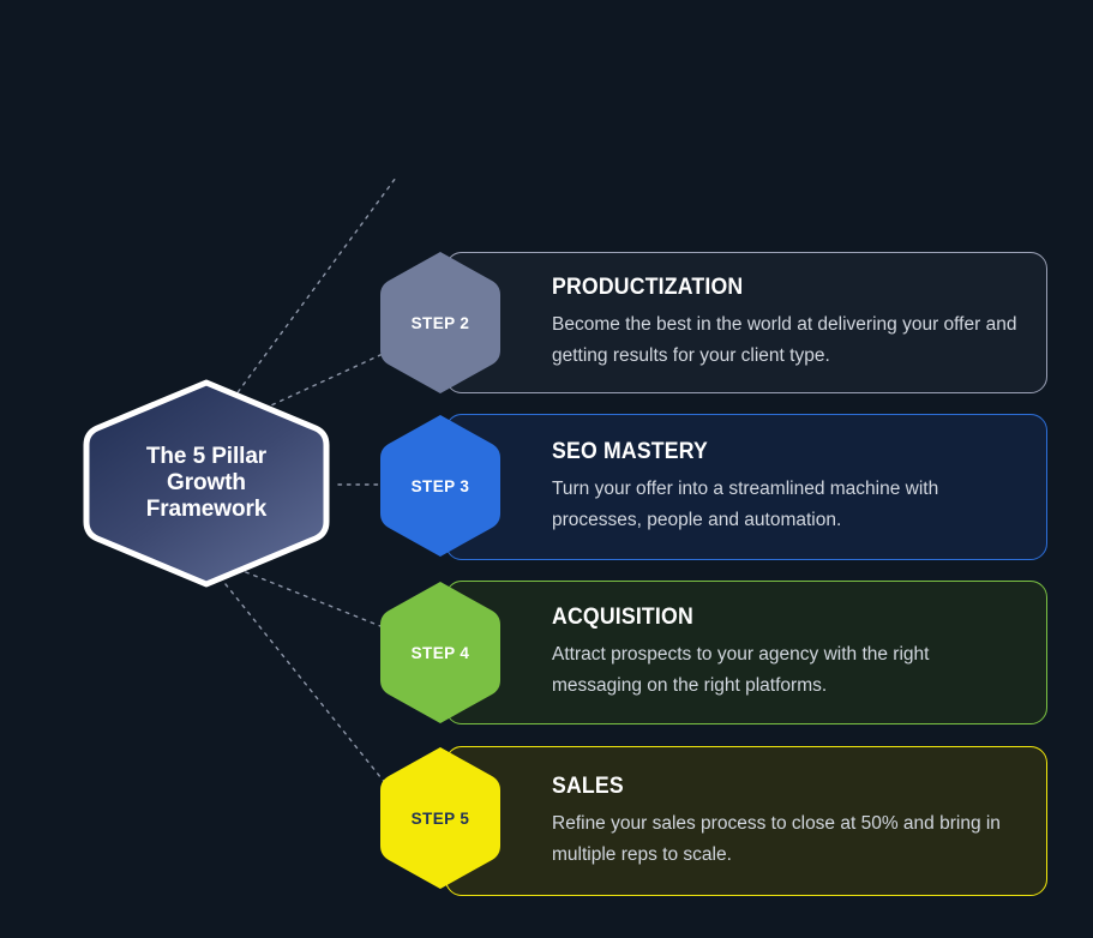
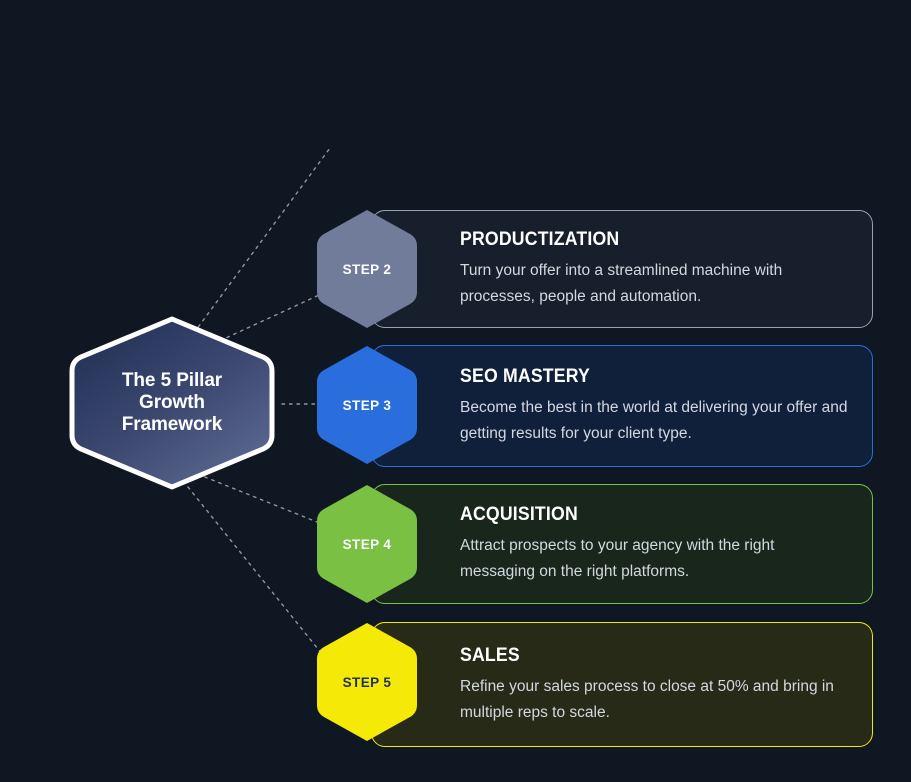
  The 5 Pillar
  Growth
  Framework
  PRODUCTIZATION
- Become the best in the world at delivering your offer and getting results for your client type.
+ Turn your offer into a streamlined machine with processes, people and automation.
  STEP 2
  SEO MASTERY
- Turn your offer into a streamlined machine with processes, people and automation.
+ Become the best in the world at delivering your offer and getting results for your client type.
  STEP 3
  ACQUISITION
  Attract prospects to your agency with the right messaging on the right platforms.
  STEP 4
  SALES
  Refine your sales process to close at 50% and bring in multiple reps to scale.
  STEP 5
